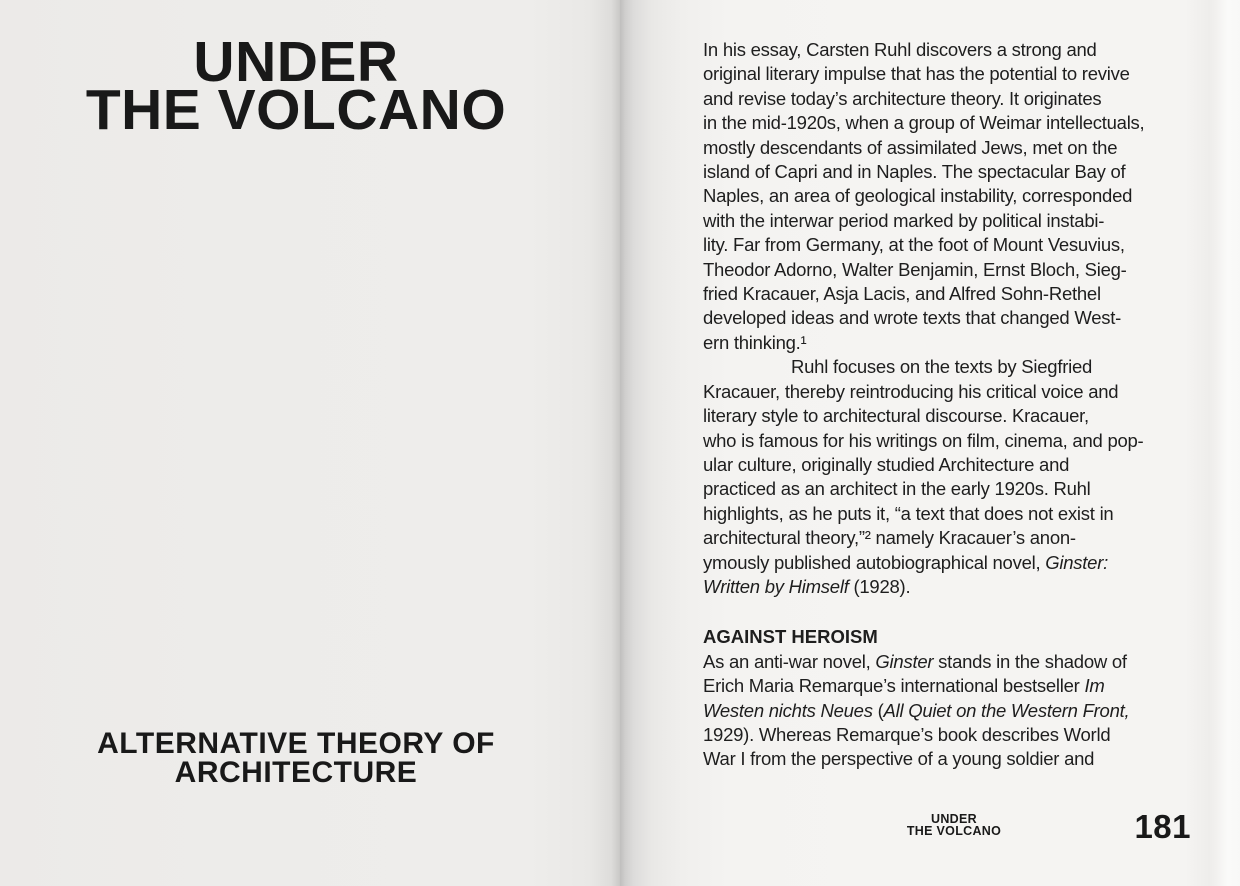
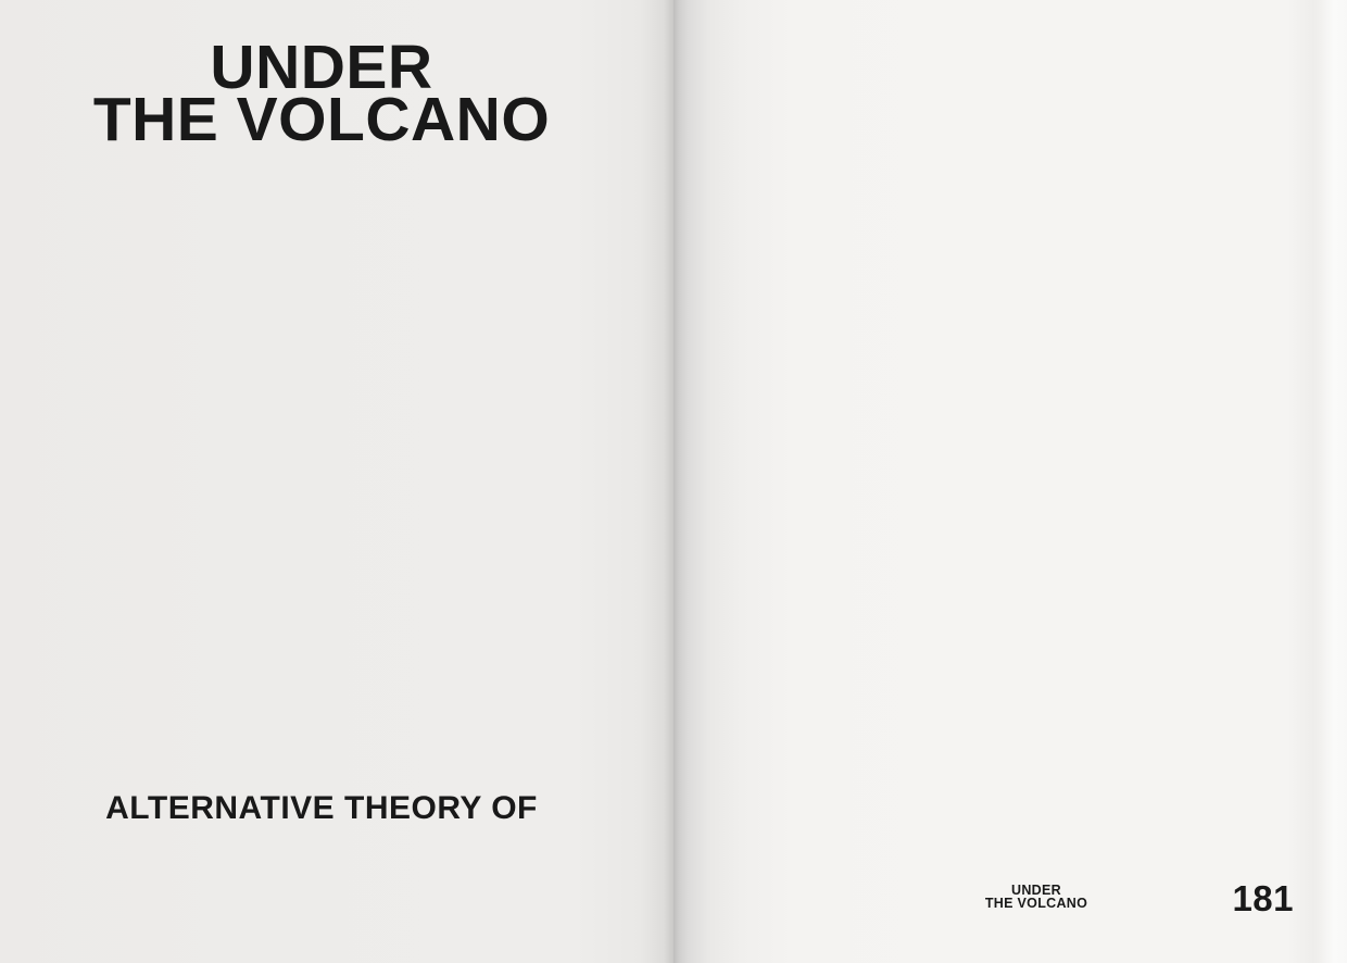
  UNDER
  THE VOLCANO
  ALTERNATIVE THEORY OF
- ARCHITECTURE
- In his essay, Carsten Ruhl discovers a strong and
- original literary impulse that has the potential to revive
- and revise today’s architecture theory. It originates
- in the mid-1920s, when a group of Weimar intellectuals,
- mostly descendants of assimilated Jews, met on the
- island of Capri and in Naples. The spectacular Bay of
- Naples, an area of geological instability, corresponded
- with the interwar period marked by political instabi-
- lity. Far from Germany, at the foot of Mount Vesuvius,
- Theodor Adorno, Walter Benjamin, Ernst Bloch, Sieg-
- fried Kracauer, Asja Lacis, and Alfred Sohn-Rethel
- developed ideas and wrote texts that changed West-
- ern thinking.¹
- Ruhl focuses on the texts by Siegfried
- Kracauer, thereby reintroducing his critical voice and
- literary style to architectural discourse. Kracauer,
- who is famous for his writings on film, cinema, and pop-
- ular culture, originally studied Architecture and
- practiced as an architect in the early 1920s. Ruhl
- highlights, as he puts it, “a text that does not exist in
- architectural theory,”² namely Kracauer’s anon-
- ymously published autobiographical novel, Ginster:
- Written by Himself (1928).
- AGAINST HEROISM
- As an anti-war novel, Ginster stands in the shadow of
- Erich Maria Remarque’s international bestseller Im
- Westen nichts Neues (All Quiet on the Western Front,
- 1929). Whereas Remarque’s book describes World
- War I from the perspective of a young soldier and
  UNDER
  THE VOLCANO
  181
